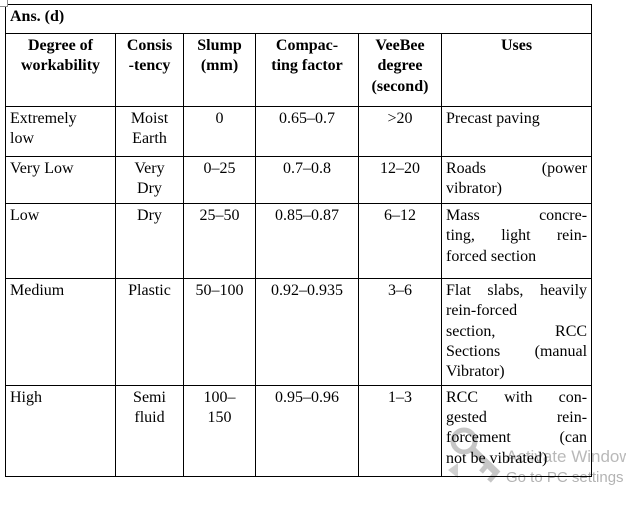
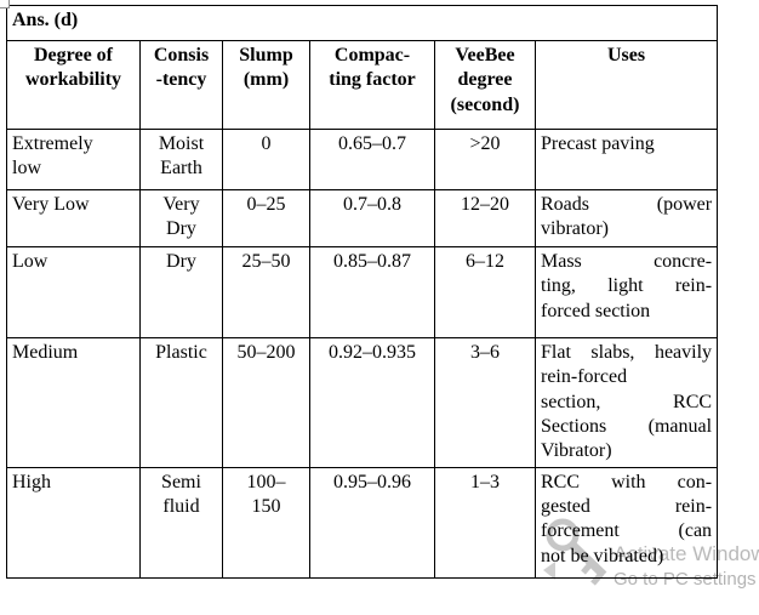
  Ans. (d)
  Degree of workability	Consis -tency	Slump (mm)	Compac- ting factor	VeeBee degree (second)	Uses
  Extremely low	Moist Earth	0	0.65–0.7	>20	Precast paving
  Very Low	Very Dry	0–25	0.7–0.8	12–20	Roads (powervibrator)
  Low	Dry	25–50	0.85–0.87	6–12	Mass concre-ting, light rein-forced section
- Medium	Plastic	50–100	0.92–0.935	3–6	Flat slabs, heavilyrein-forcedsection, RCCSections (manualVibrator)
+ Medium	Plastic	50–200	0.92–0.935	3–6	Flat slabs, heavilyrein-forcedsection, RCCSections (manualVibrator)
  High	Semi fluid	100– 150	0.95–0.96	1–3	RCC with con-gested rein-forcement (cannot be vibrated)
  Activate Windo
  Go to PC settings
